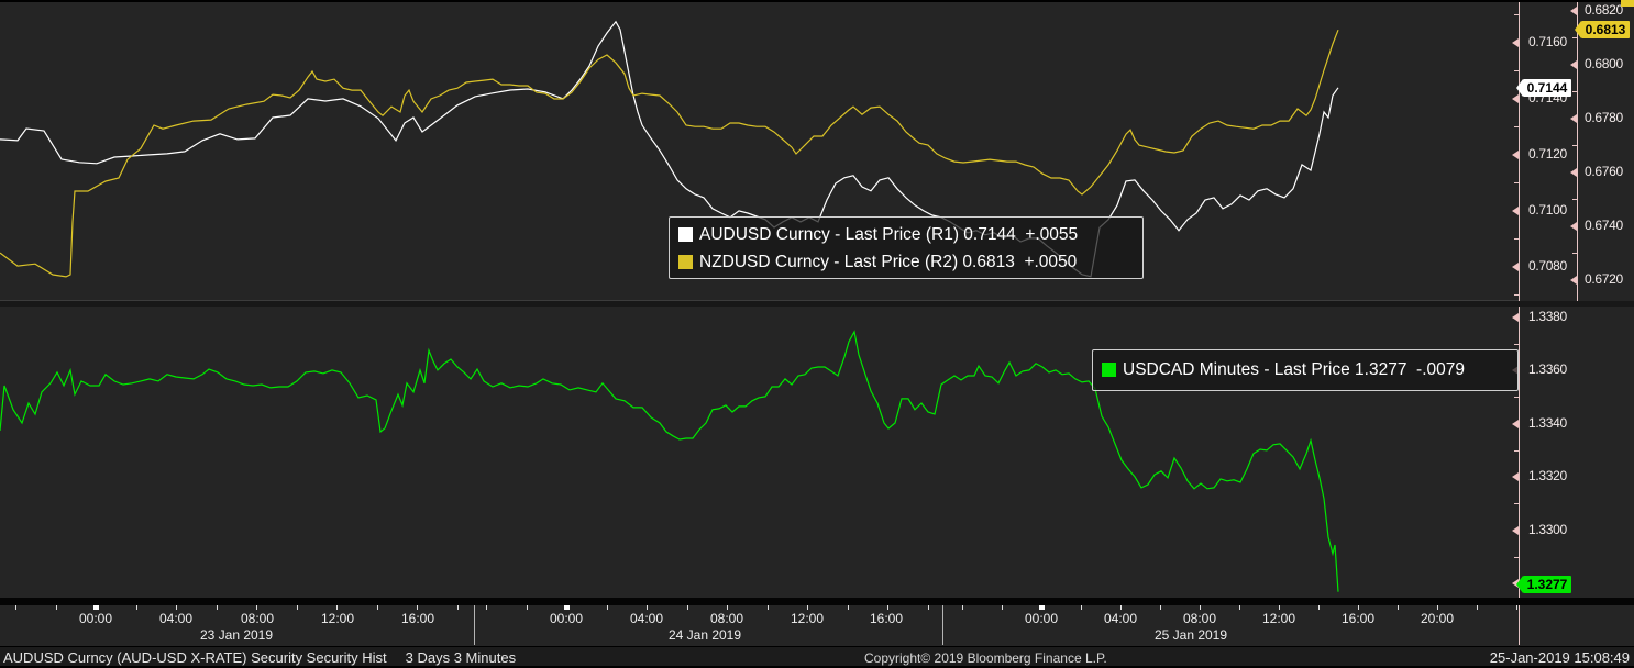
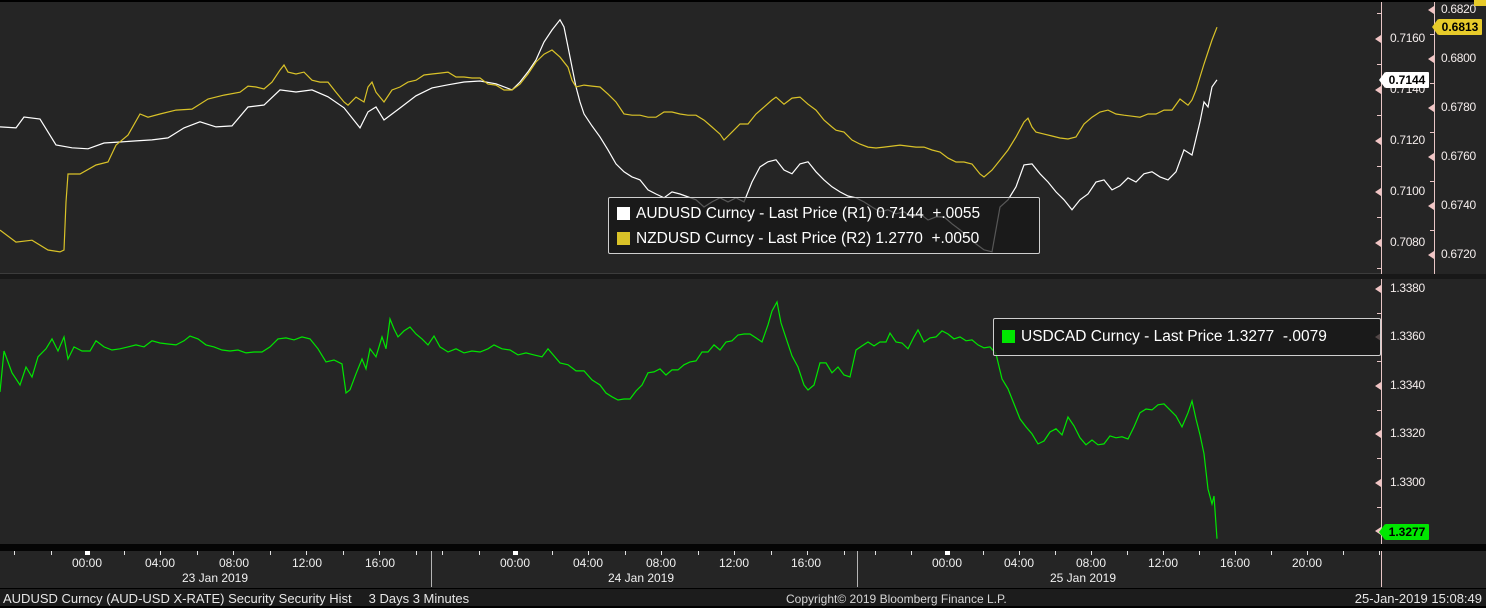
  0.7160
  0.7140
  0.7120
  0.7100
  0.7080
  0.6820
  0.6800
  0.6780
  0.6760
  0.6740
  0.6720
  0.7144
  0.6813
  1.3380
  1.3360
  1.3340
  1.3320
  1.3300
  1.3277
  00:00
  04:00
  08:00
  12:00
  16:00
  23 Jan 2019
  00:00
  04:00
  08:00
  12:00
  16:00
  24 Jan 2019
  00:00
  04:00
  08:00
  12:00
  16:00
  20:00
  25 Jan 2019
  AUDUSD Curncy - Last Price (R1) 0.7144 +.0055
- NZDUSD Curncy - Last Price (R2) 0.6813 +.0050
+ NZDUSD Curncy - Last Price (R2) 1.2770 +.0050
- USDCAD Minutes - Last Price 1.3277 -.0079
+ USDCAD Curncy - Last Price 1.3277 -.0079
  AUDUSD Curncy (AUD-USD X-RATE) Security Security Hist 3 Days 3 Minutes
  Copyright© 2019 Bloomberg Finance L.P.
  25-Jan-2019 15:08:49
